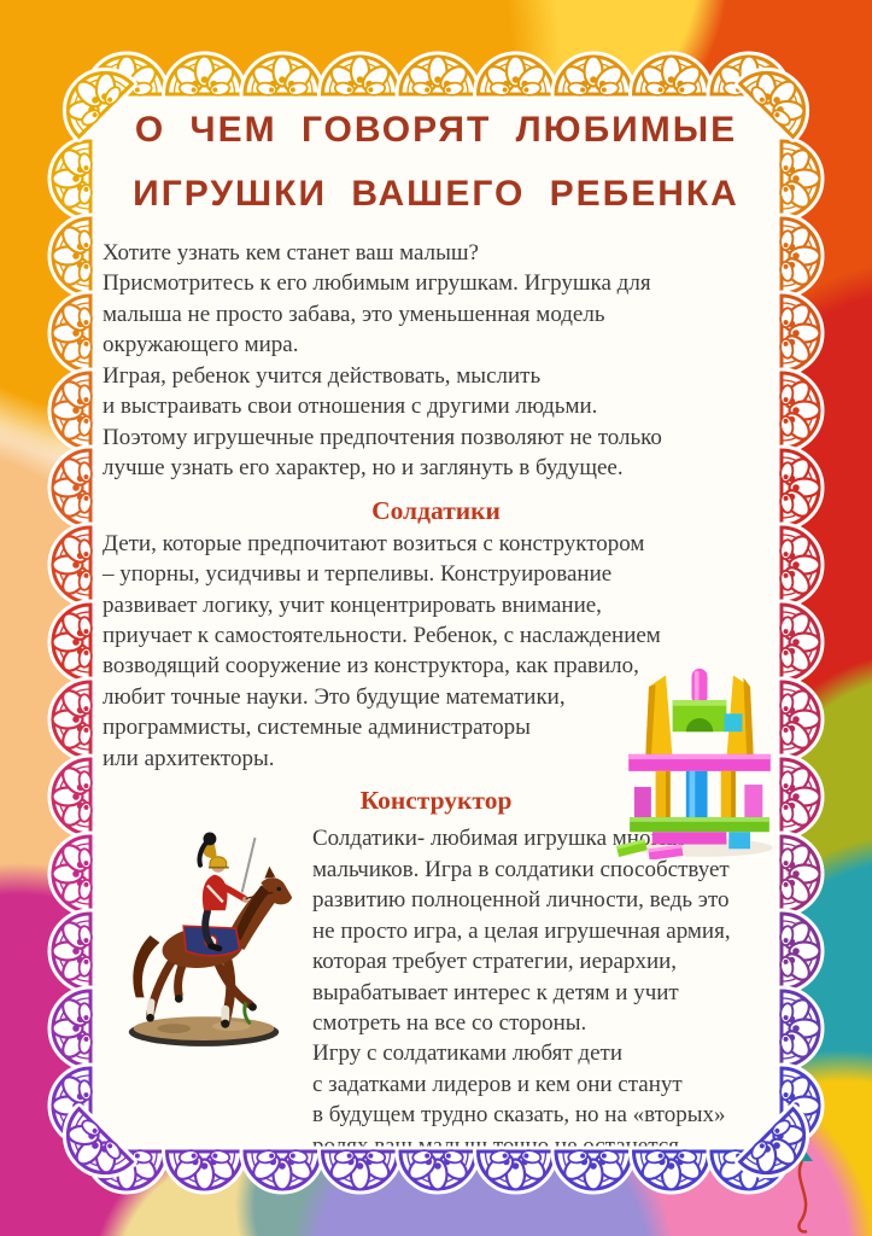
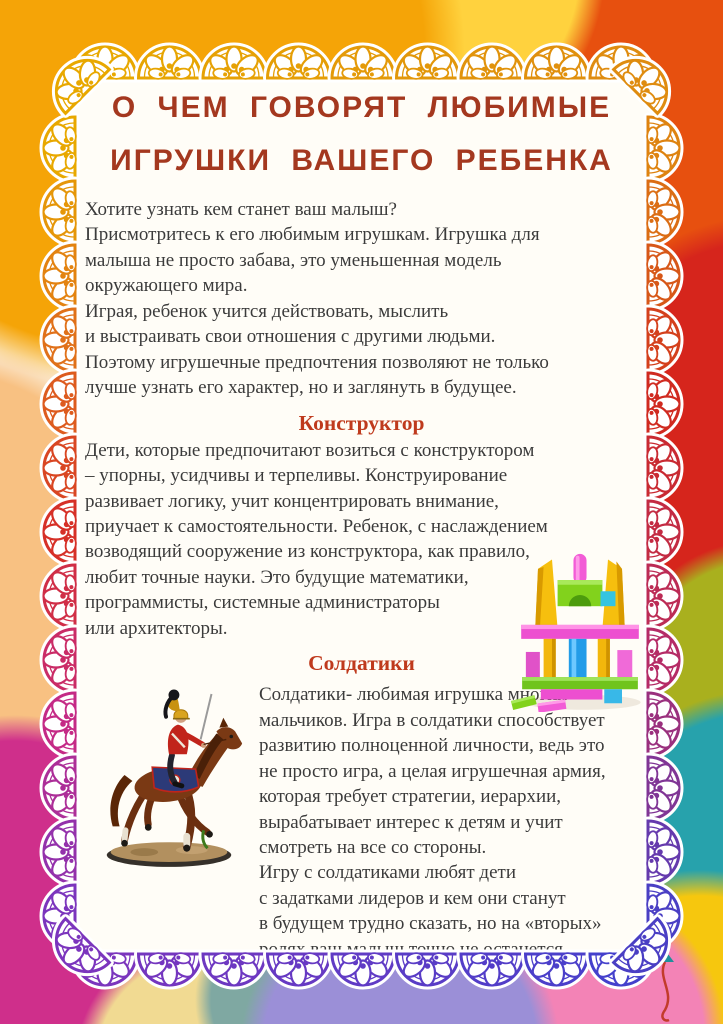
  О ЧЕМ ГОВОРЯТ ЛЮБИМЫЕ
  ИГРУШКИ ВАШЕГО РЕБЕНКА
  Хотите узнать кем станет ваш малыш?
  Присмотритесь к его любимым игрушкам. Игрушка для
  малыша не просто забава, это уменьшенная модель
  окружающего мира.
  Играя, ребенок учится действовать, мыслить
  и выстраивать свои отношения с другими людьми.
  Поэтому игрушечные предпочтения позволяют не только
  лучше узнать его характер, но и заглянуть в будущее.
- Солдатики
+ Конструктор
  Дети, которые предпочитают возиться с конструктором
  – упорны, усидчивы и терпеливы. Конструирование
  развивает логику, учит концентрировать внимание,
  приучает к самостоятельности. Ребенок, с наслаждением
  возводящий сооружение из конструктора, как правило,
  любит точные науки. Это будущие математики,
  программисты, системные администраторы
  или архитекторы.
- Конструктор
+ Солдатики
  Солдатики- любимая игрушка мно
  мальчиков. Игра в солдатики способствует
  развитию полноценной личности, ведь это
  не просто игра, а целая игрушечная армия,
  которая требует стратегии, иерархии,
  вырабатывает интерес к детям и учит
  смотреть на все со стороны.
  Игру с солдатиками любят дети
  с задатками лидеров и кем они станут
  в будущем трудно сказать, но на «вторых»
  ролях ваш малыш точно не останется.
